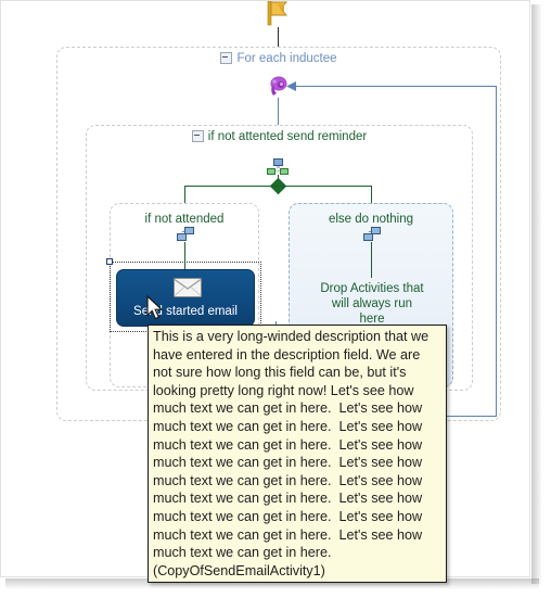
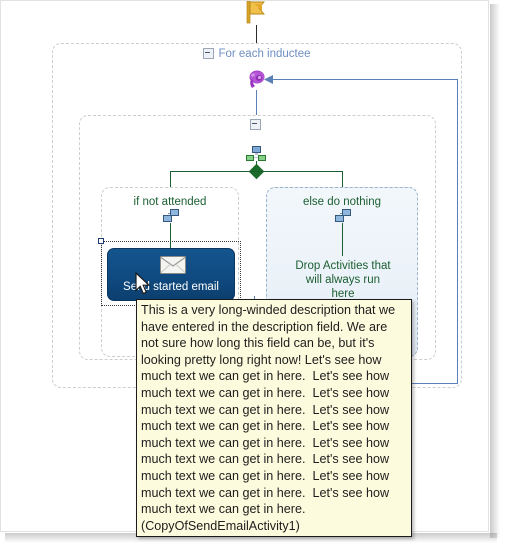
  For each inductee
- if not attented send reminder
  if not attended
  Sed started email
  else do nothing
  Drop Activities that
  will always run
  here
  This is a very long-winded description that we have entered in the description field. We are not sure how long this field can be, but it's looking pretty long right now! Let's see how much text we can get in here. Let's see how much text we can get in here. Let's see how much text we can get in here. Let's see how much text we can get in here. Let's see how much text we can get in here. Let's see how much text we can get in here. Let's see how much text we can get in here. Let's see how much text we can get in here. Let's see how much text we can get in here.
  (CopyOfSendEmailActivity1)
